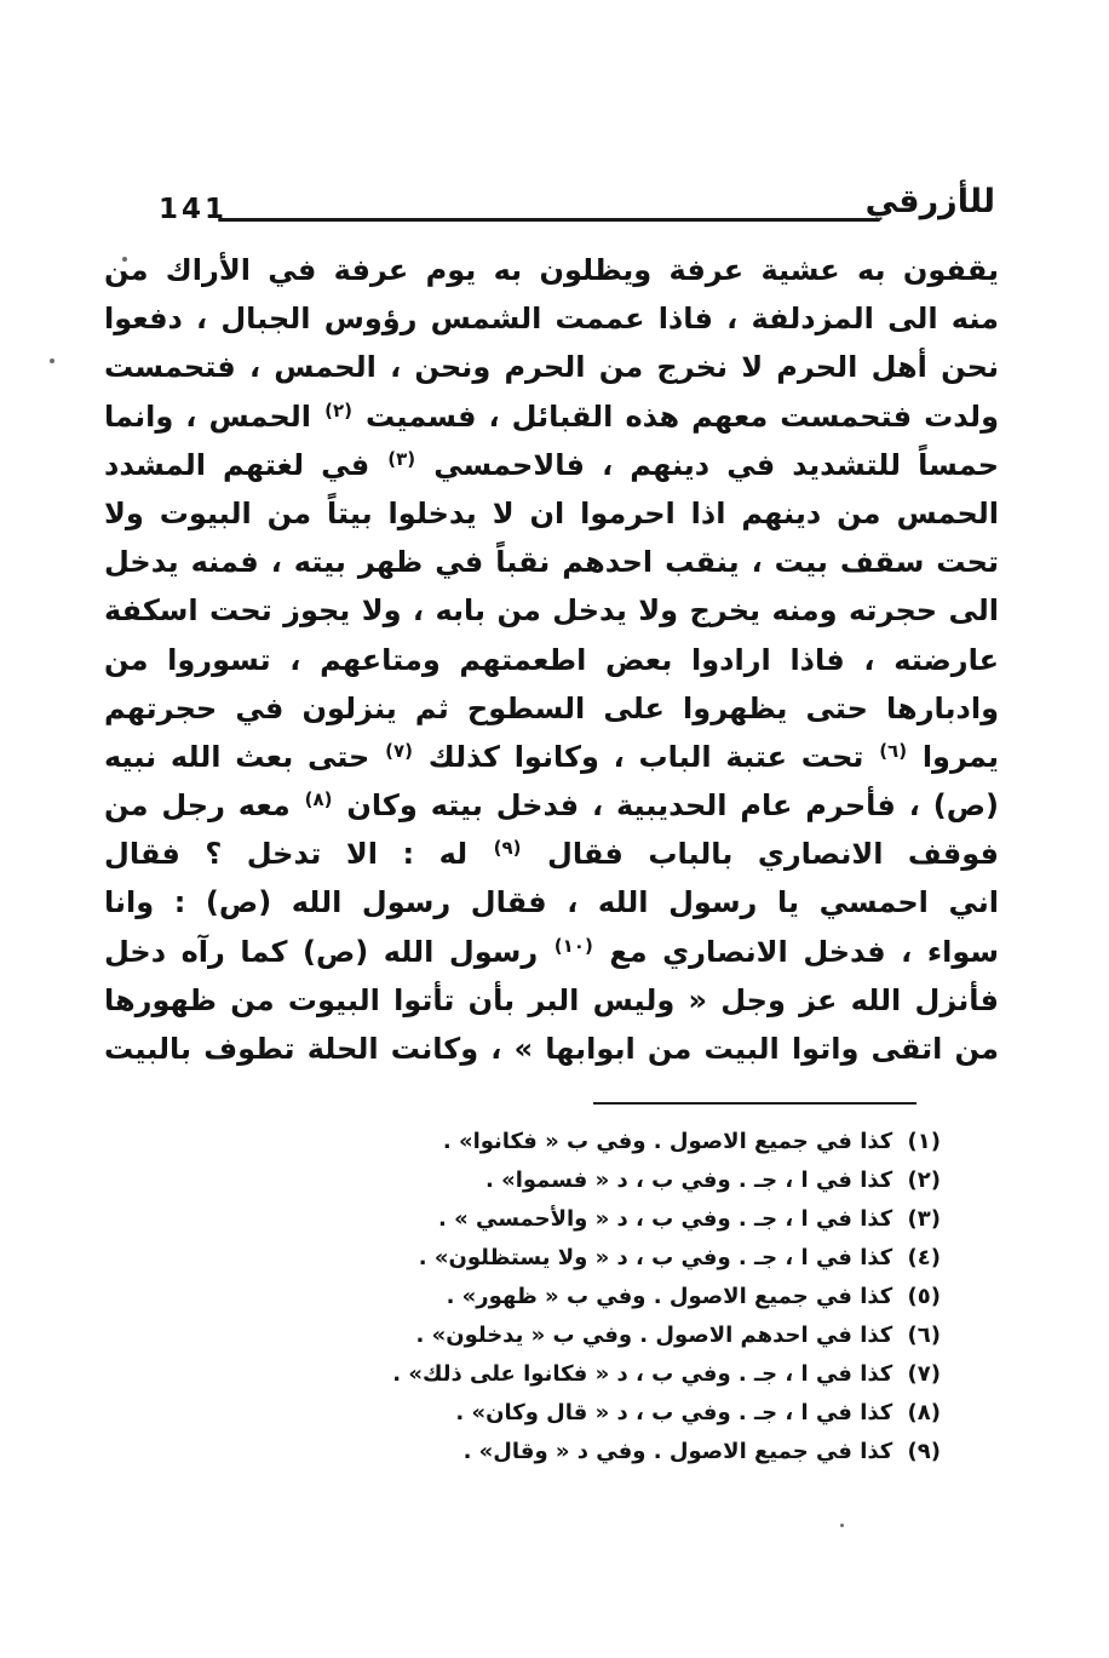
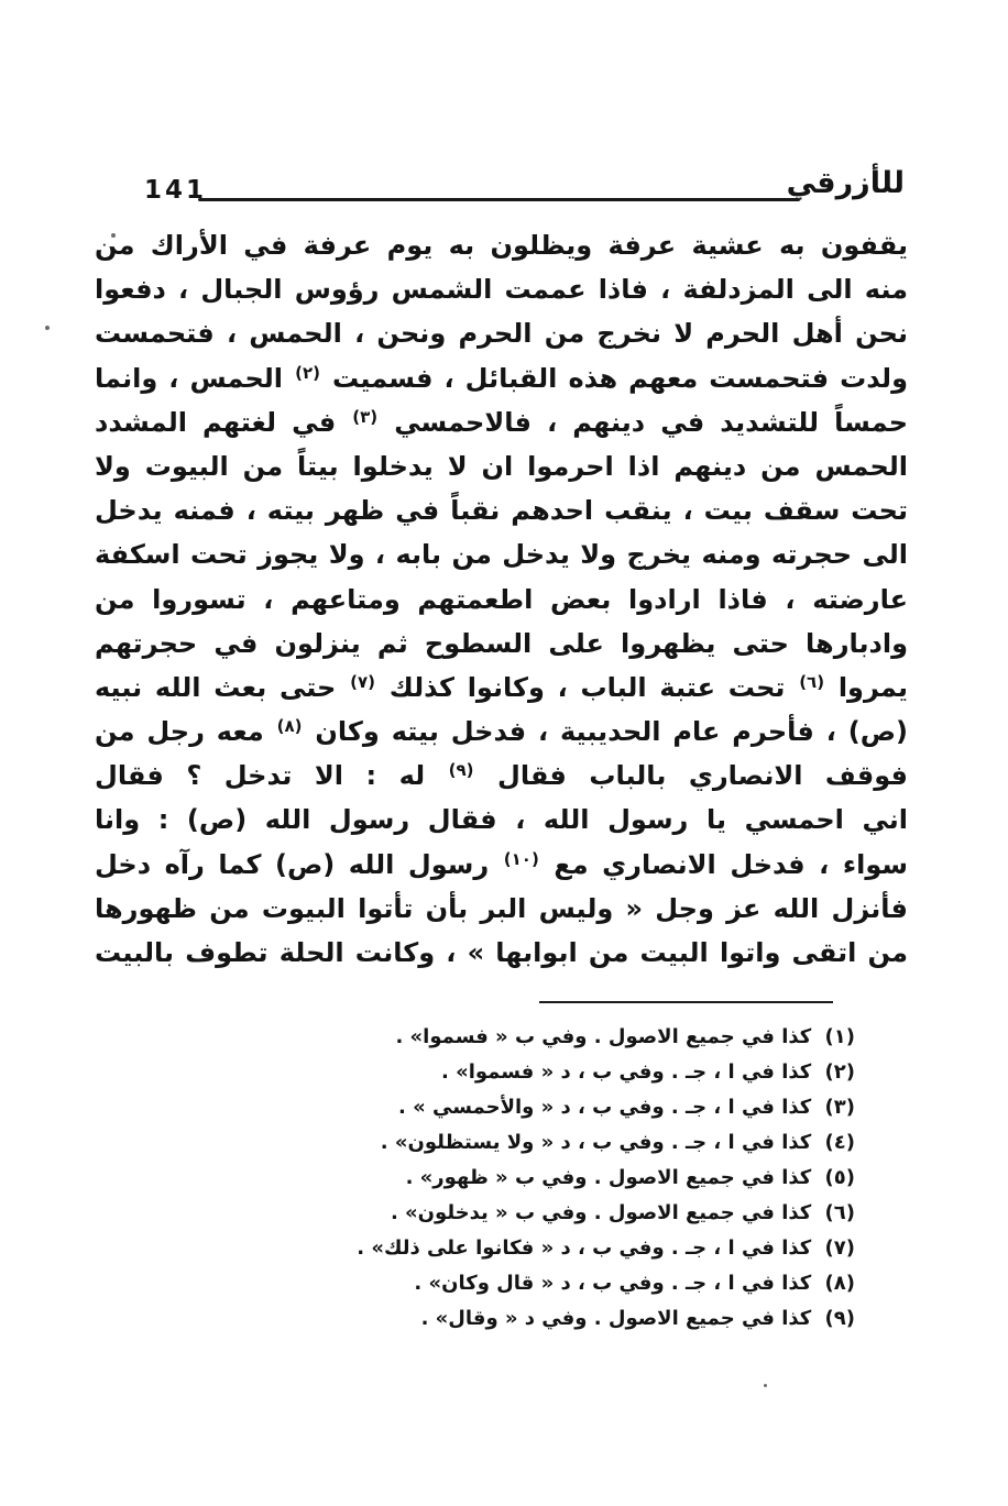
  للأزرقي
  141
  يقفون به عشية عرفة ويظلون به يوم عرفة في الأراك من
  منه الى المزدلفة ، فاذا عممت الشمس رؤوس الجبال ، دفعوا
  نحن أهل الحرم لا نخرج من الحرم ونحن ، الحمس ، فتحمست
  ولدت فتحمست معهم هذه القبائل ، فسميت (٢) الحمس ، وانما
  حمساً للتشديد في دينهم ، فالاحمسي (٣) في لغتهم المشدد
  الحمس من دينهم اذا احرموا ان لا يدخلوا بيتاً من البيوت ولا
  تحت سقف بيت ، ينقب احدهم نقباً في ظهر بيته ، فمنه يدخل
  الى حجرته ومنه يخرج ولا يدخل من بابه ، ولا يجوز تحت اسكفة
  عارضته ، فاذا ارادوا بعض اطعمتهم ومتاعهم ، تسوروا من
  وادبارها حتى يظهروا على السطوح ثم ينزلون في حجرتهم
  يمروا (٦) تحت عتبة الباب ، وكانوا كذلك (٧) حتى بعث الله نبيه
  (ص) ، فأحرم عام الحديبية ، فدخل بيته وكان (٨) معه رجل من
  فوقف الانصاري بالباب فقال (٩) له : الا تدخل ؟ فقال
  اني احمسي يا رسول الله ، فقال رسول الله (ص) : وانا
  سواء ، فدخل الانصاري مع (١٠) رسول الله (ص) كما رآه دخل
  فأنزل الله عز وجل « وليس البر بأن تأتوا البيوت من ظهورها
  من اتقى واتوا البيت من ابوابها » ، وكانت الحلة تطوف بالبيت
- (١) كذا في جميع الاصول . وفي ب « فكانوا» .
+ (١) كذا في جميع الاصول . وفي ب « فسموا» .
  (٢) كذا في ا ، جـ . وفي ب ، د « فسموا» .
  (٣) كذا في ا ، جـ . وفي ب ، د « والأحمسي » .
  (٤) كذا في ا ، جـ . وفي ب ، د « ولا يستظلون» .
  (٥) كذا في جميع الاصول . وفي ب « ظهور» .
- (٦) كذا في احدهم الاصول . وفي ب « يدخلون» .
+ (٦) كذا في جميع الاصول . وفي ب « يدخلون» .
  (٧) كذا في ا ، جـ . وفي ب ، د « فكانوا على ذلك» .
  (٨) كذا في ا ، جـ . وفي ب ، د « قال وكان» .
  (٩) كذا في جميع الاصول . وفي د « وقال» .
